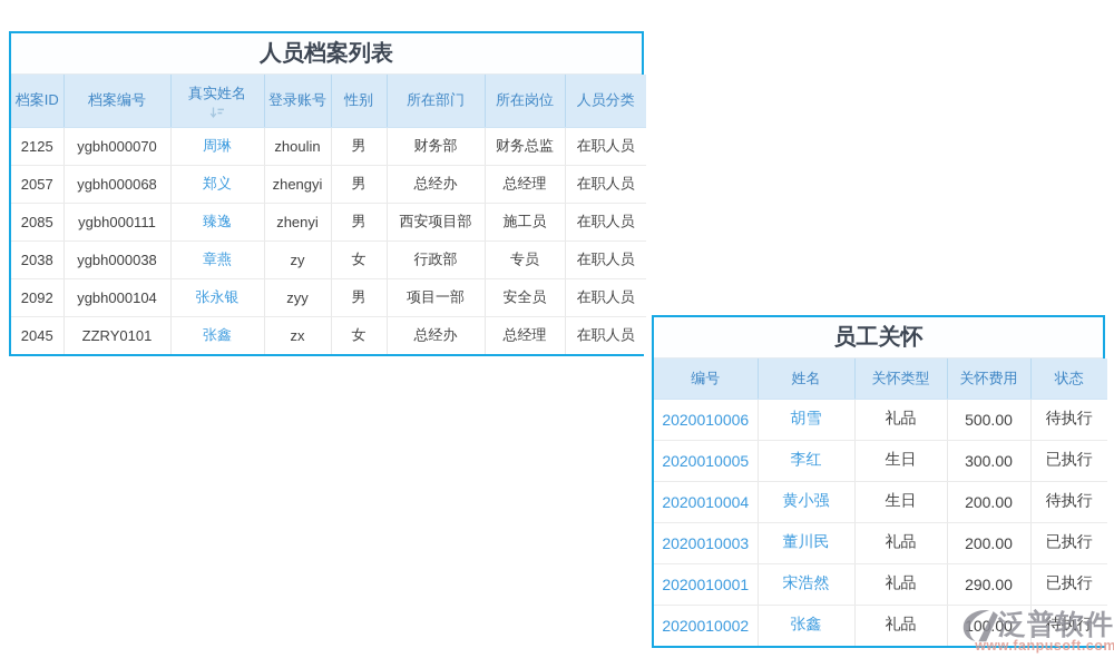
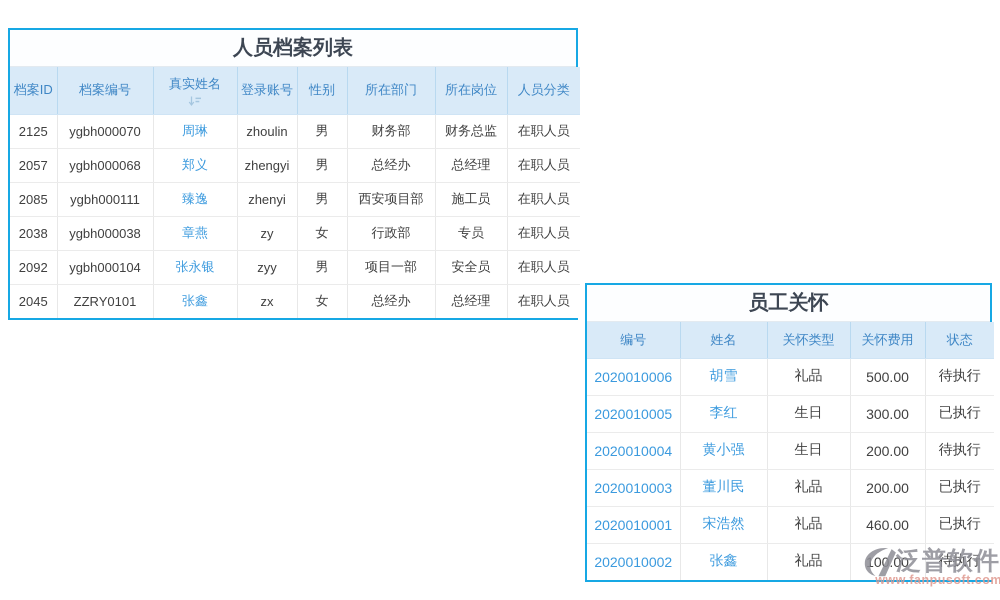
  人员档案列表
  档案ID	档案编号	真实姓名	登录账号	性别	所在部门	所在岗位	人员分类
  2125	ygbh000070	周琳	zhoulin	男	财务部	财务总监	在职人员
  2057	ygbh000068	郑义	zhengyi	男	总经办	总经理	在职人员
  2085	ygbh000111	臻逸	zhenyi	男	西安项目部	施工员	在职人员
  2038	ygbh000038	章燕	zy	女	行政部	专员	在职人员
  2092	ygbh000104	张永银	zyy	男	项目一部	安全员	在职人员
  2045	ZZRY0101	张鑫	zx	女	总经办	总经理	在职人员
  员工关怀
  编号	姓名	关怀类型	关怀费用	状态
  2020010006	胡雪	礼品	500.00	待执行
  2020010005	李红	生日	300.00	已执行
  2020010004	黄小强	生日	200.00	待执行
  2020010003	董川民	礼品	200.00	已执行
- 2020010001	宋浩然	礼品	290.00	已执行
+ 2020010001	宋浩然	礼品	460.00	已执行
  2020010002	张鑫	礼品	100.00	待执行
  泛普软件
  www.fanpusoft.com
